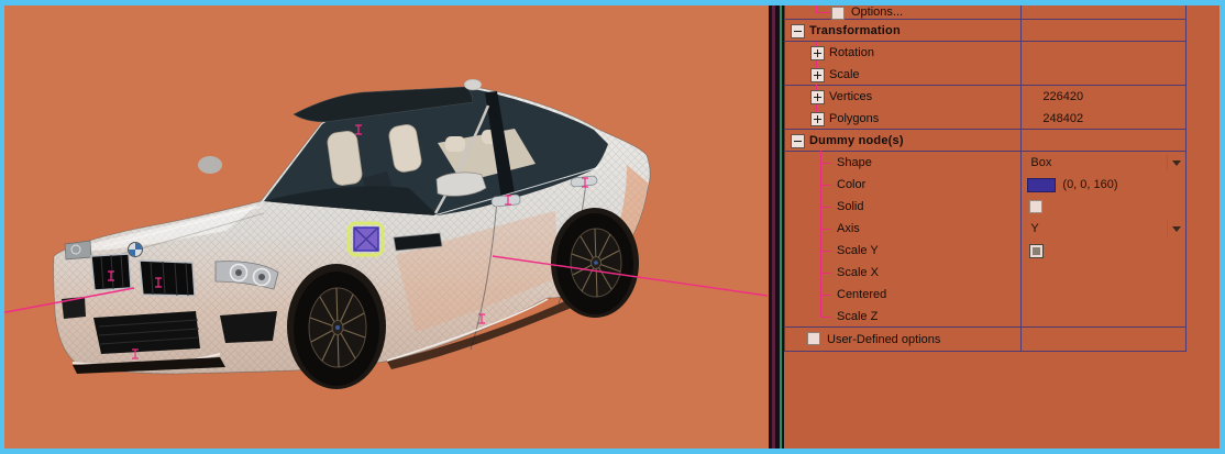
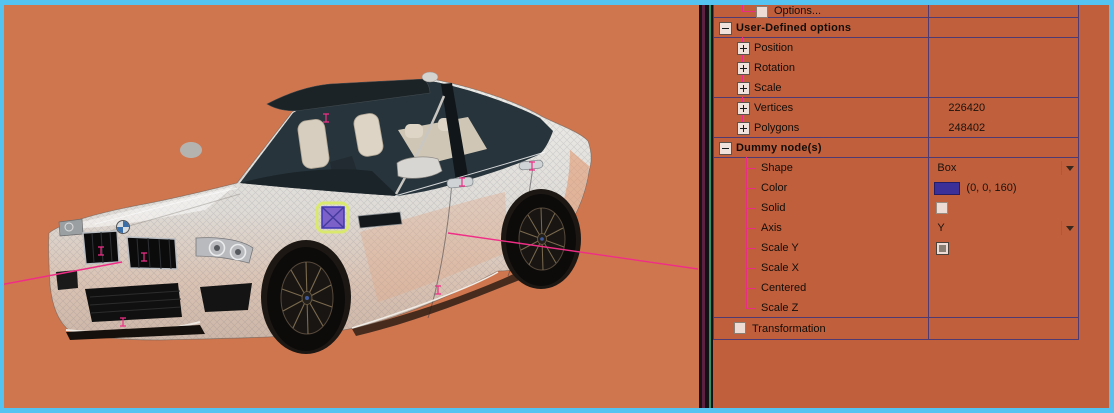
  Options...
- Transformation
+ User-Defined options
+ Position
  Rotation
  Scale
  Vertices
  226420
  Polygons
  248402
  Dummy node(s)
  Shape
  Box
  Color
  (0, 0, 160)
  Solid
  Axis
  Y
  Scale Y
  Scale X
  Centered
  Scale Z
- User-Defined options
+ Transformation
